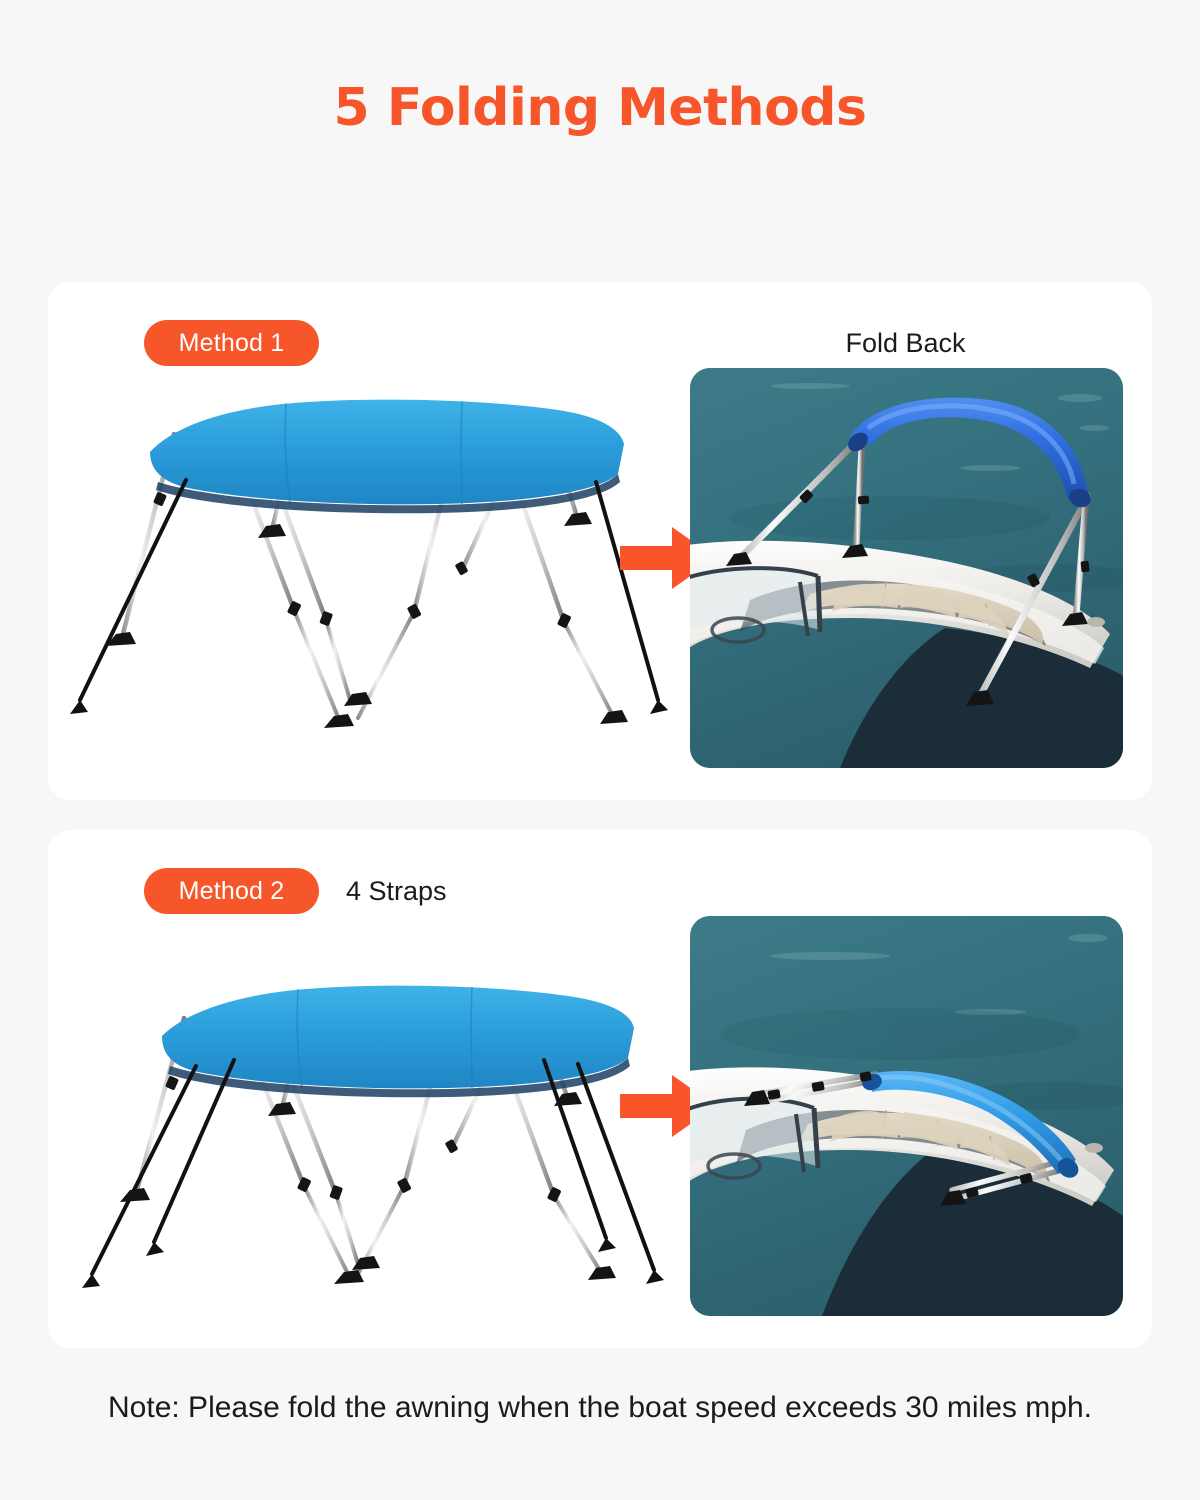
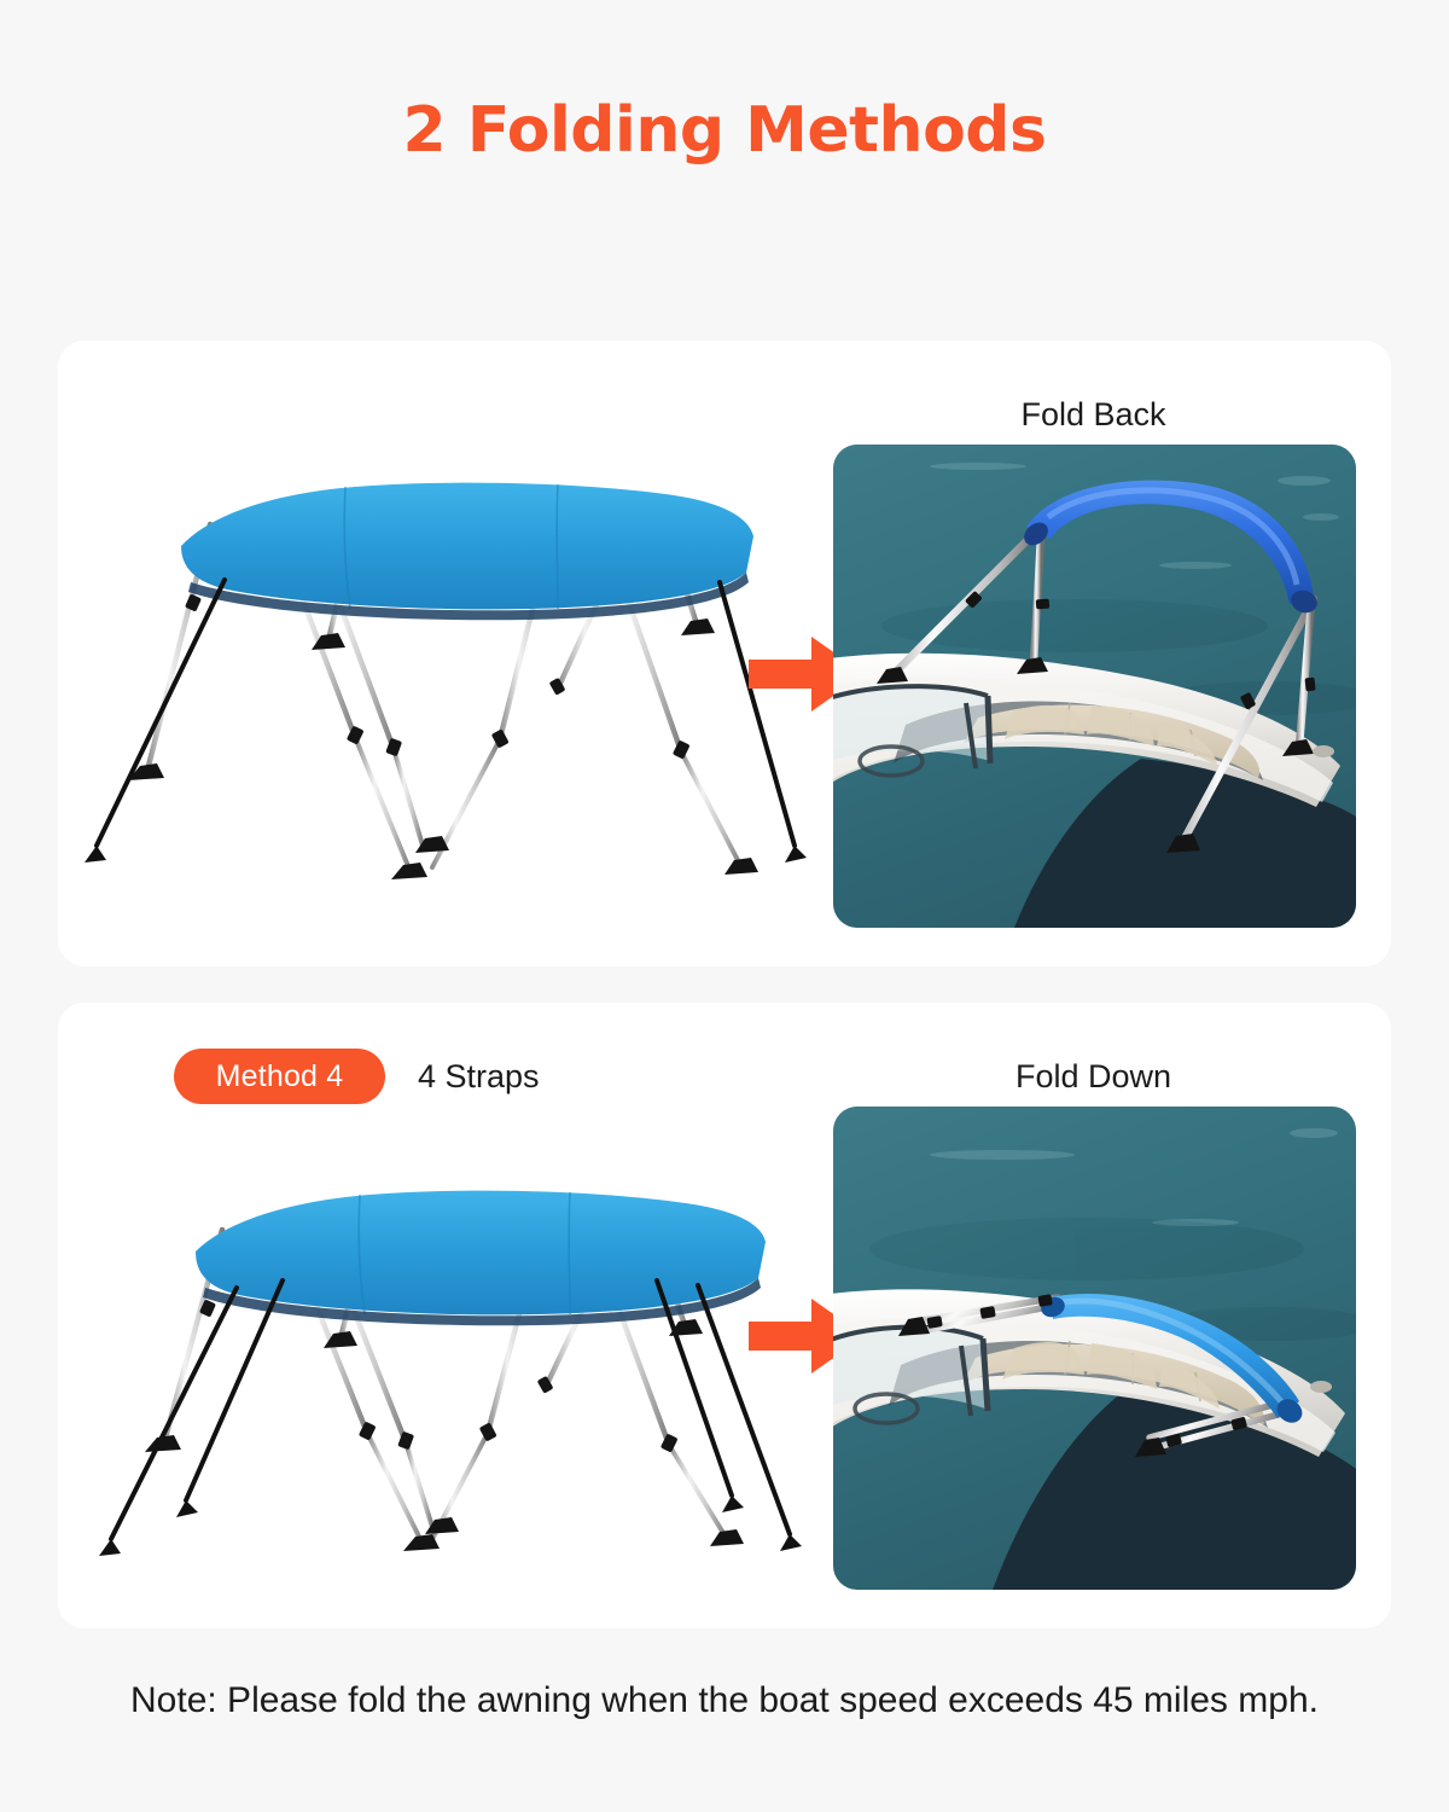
- 5 Folding Methods
+ 2 Folding Methods
- Method 1
  Fold Back
- Method 2
+ Method 4
  4 Straps
+ Fold Down
- Note: Please fold the awning when the boat speed exceeds 30 miles mph.
+ Note: Please fold the awning when the boat speed exceeds 45 miles mph.
